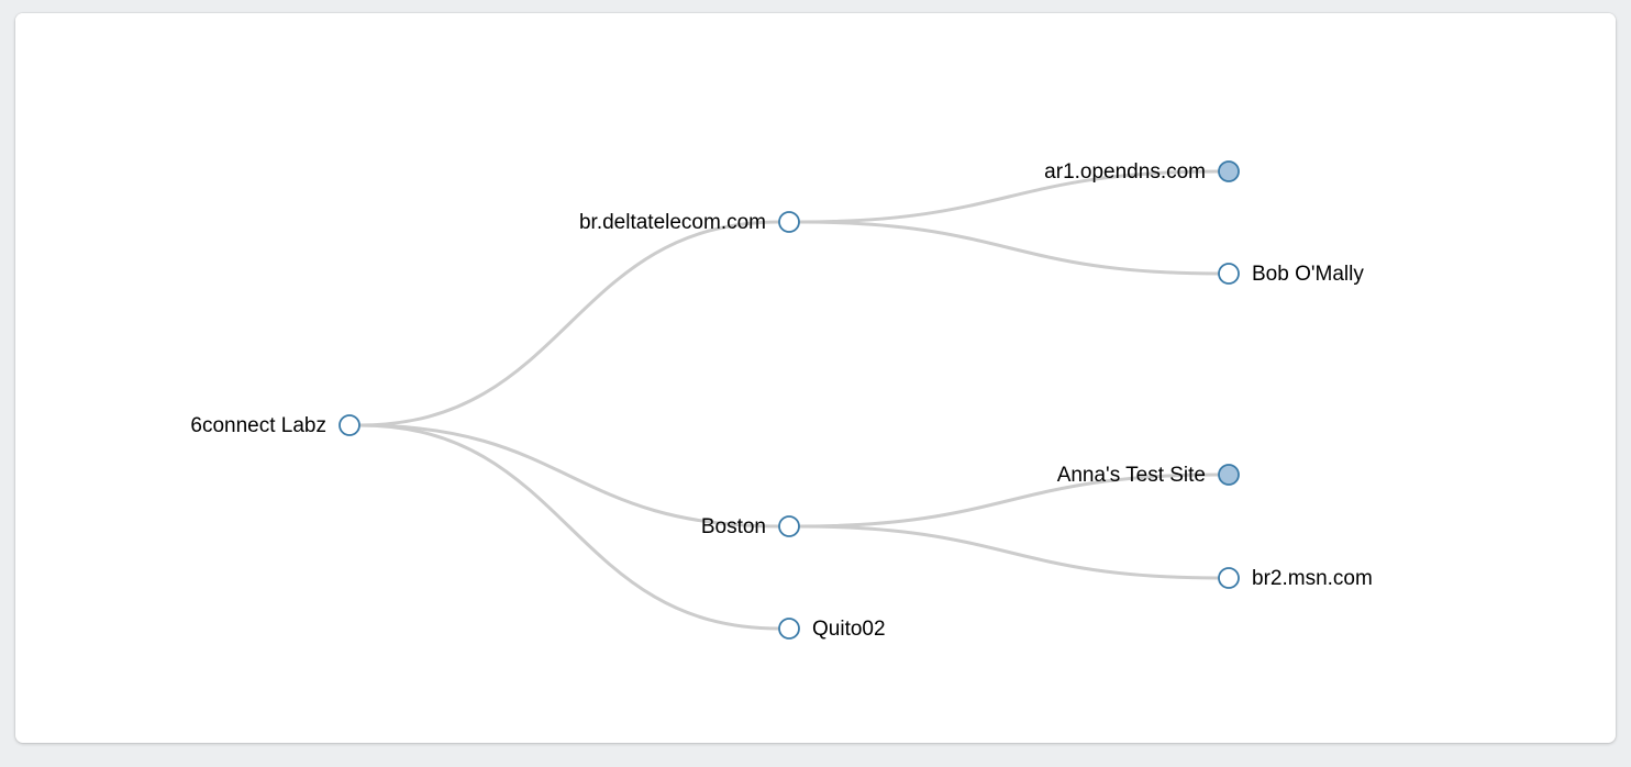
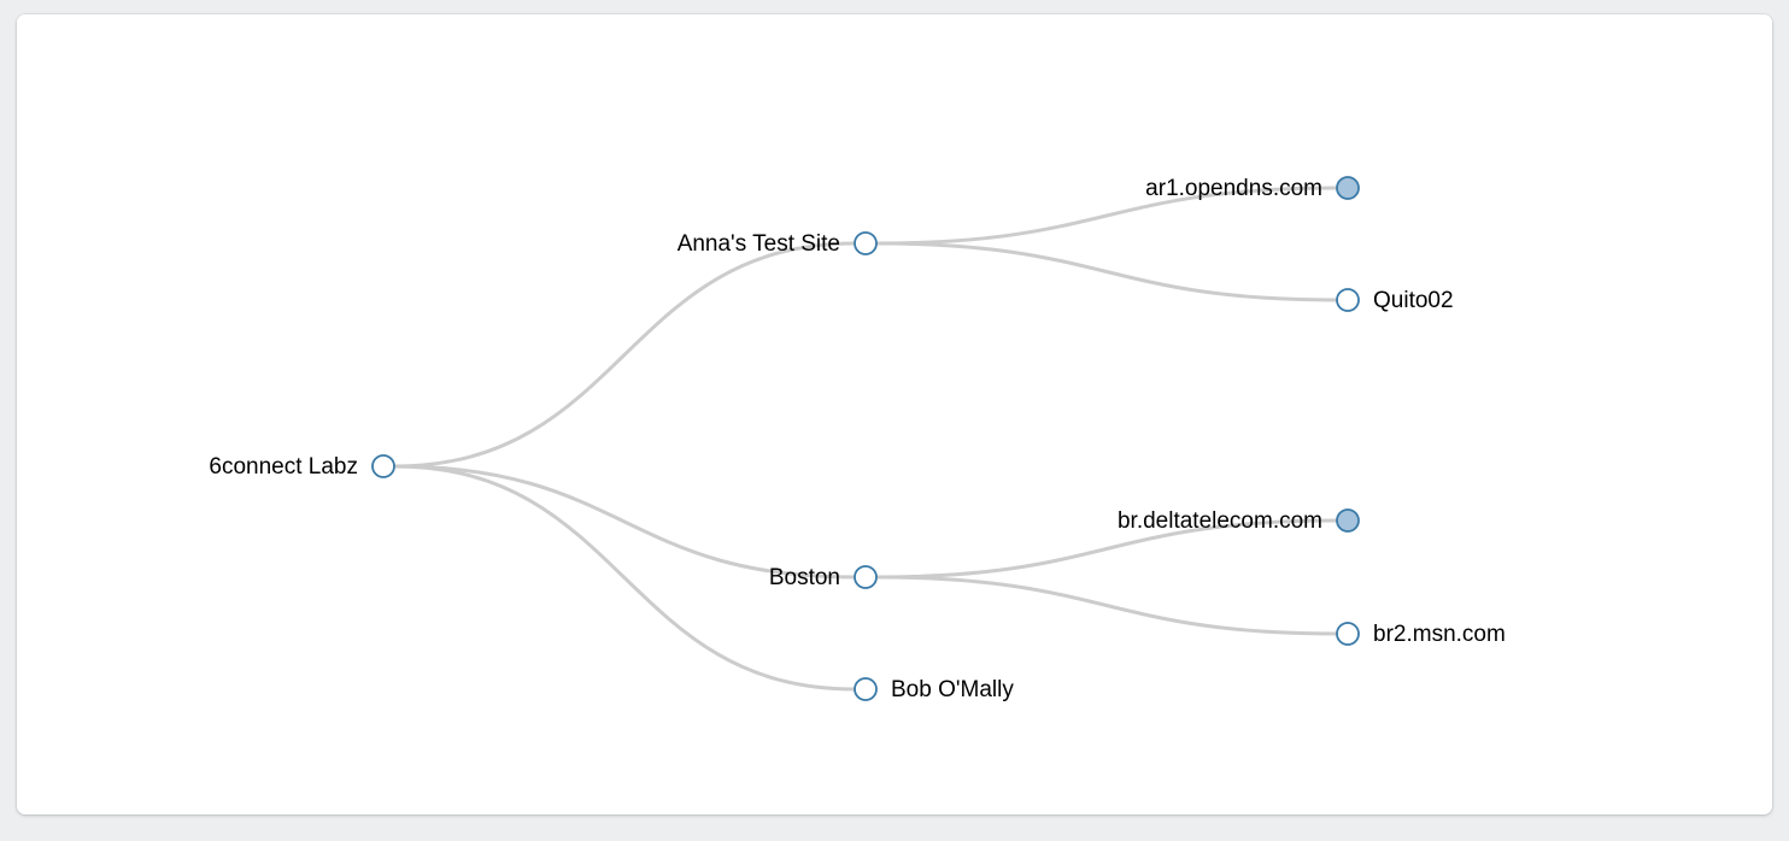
  6connect Labz
- br.deltatelecom.com
+ Anna's Test Site
  Boston
- Quito02
+ Bob O'Mally
  ar1.opendns.com
- Bob O'Mally
+ Quito02
- Anna's Test Site
+ br.deltatelecom.com
  br2.msn.com
